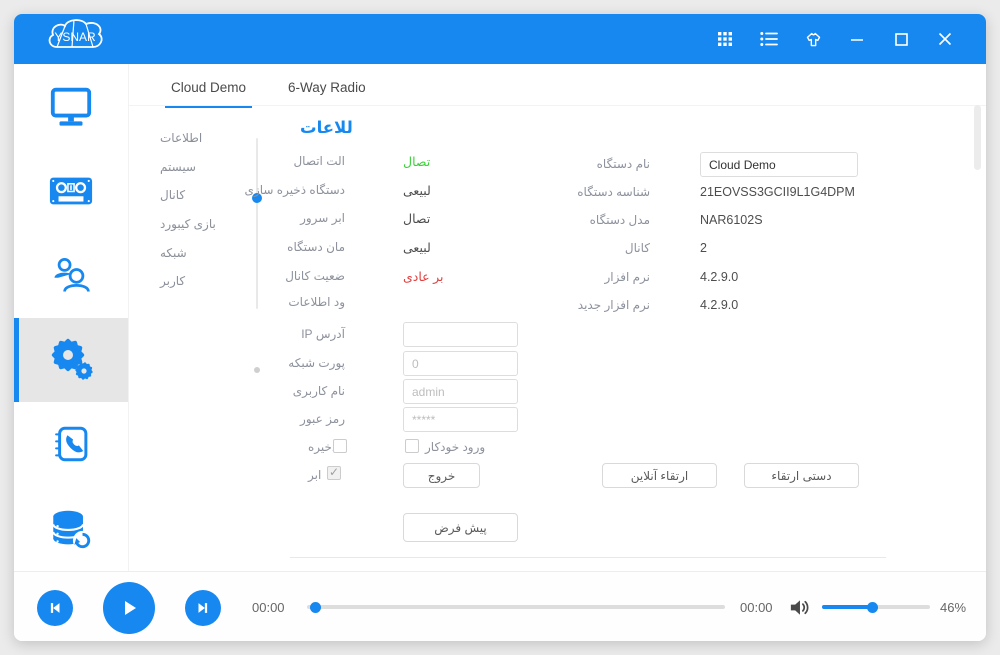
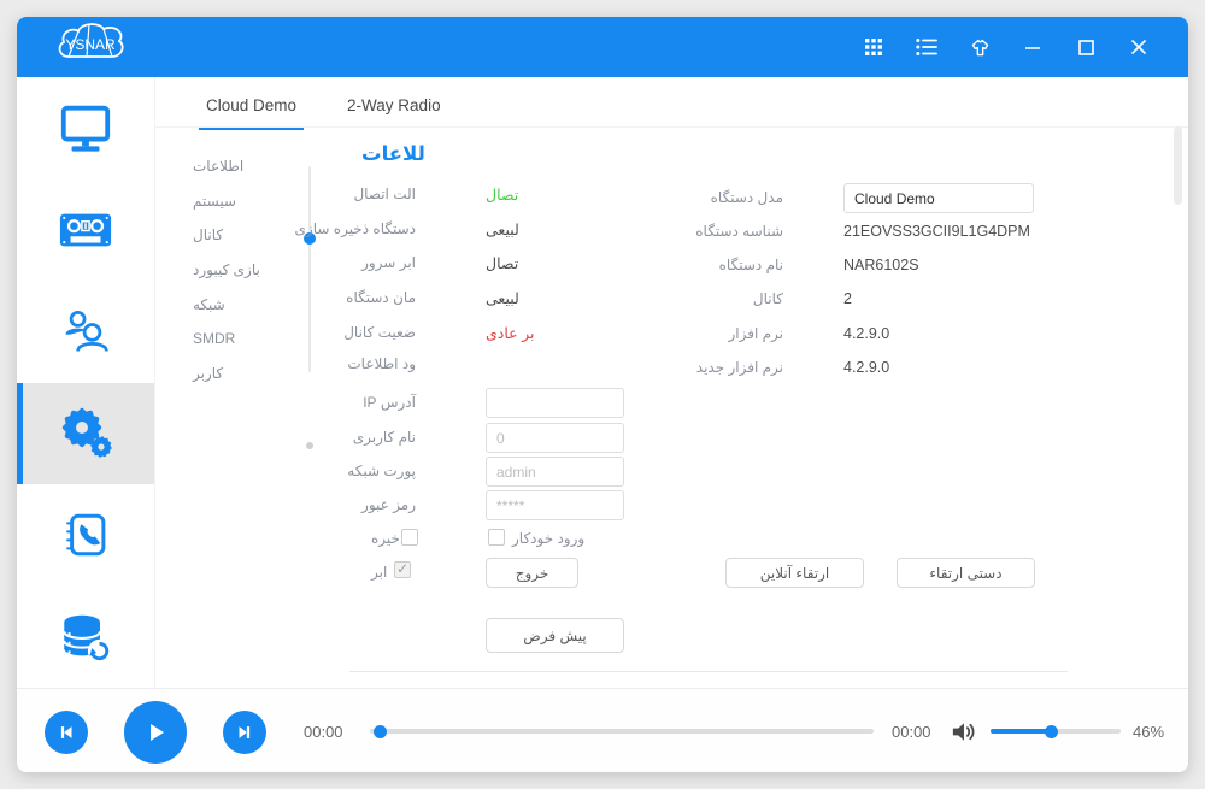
  YSNAR
  Cloud Demo
- 6-Way Radio
+ 2-Way Radio
  اطلاعات
  سیستم
  کانال
  بازی کیبورد
  شبکه
+ SMDR
  کاربر
  للاعات
  الت اتصال
  تصال
  دستگاه ذخیره سازی
  لبیعی
  ابر سرور
  تصال
  مان دستگاه
  لبیعی
  ضعیت کانال
  بر عادی
  ود اطلاعات
  آدرس IP
- پورت شبکه
+ نام کاربری
  0
- نام کاربری
+ پورت شبکه
  admin
  رمز عبور
  *****
  خیره
  ورود خودکار
  ابر
  خروج
  پیش فرض
- نام دستگاه
+ مدل دستگاه
  Cloud Demo
  شناسه دستگاه
  21EOVSS3GCII9L1G4DPM
- مدل دستگاه
+ نام دستگاه
  NAR6102S
  کانال
  2
  نرم افزار
  4.2.9.0
  نرم افزار جدید
  4.2.9.0
  ارتقاء آنلاین
  دستی ارتقاء
  00:00
  00:00
  46%
